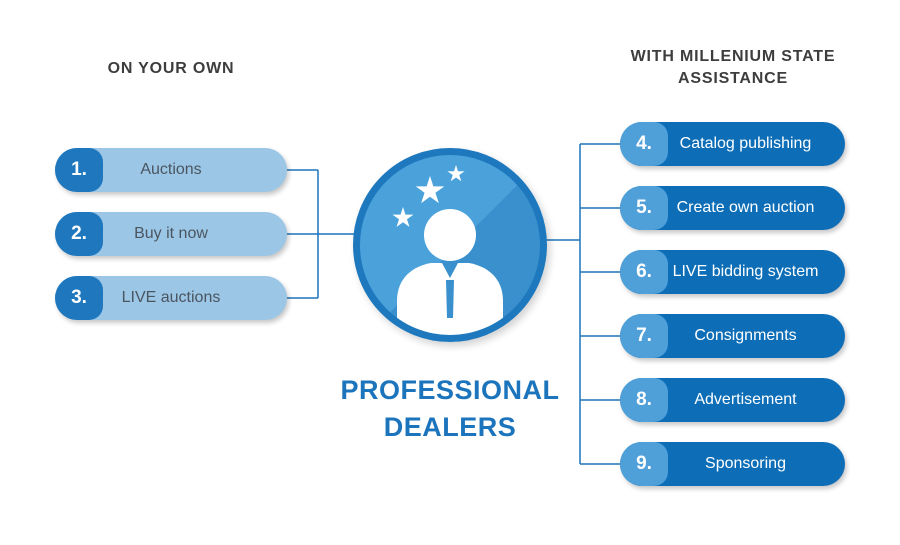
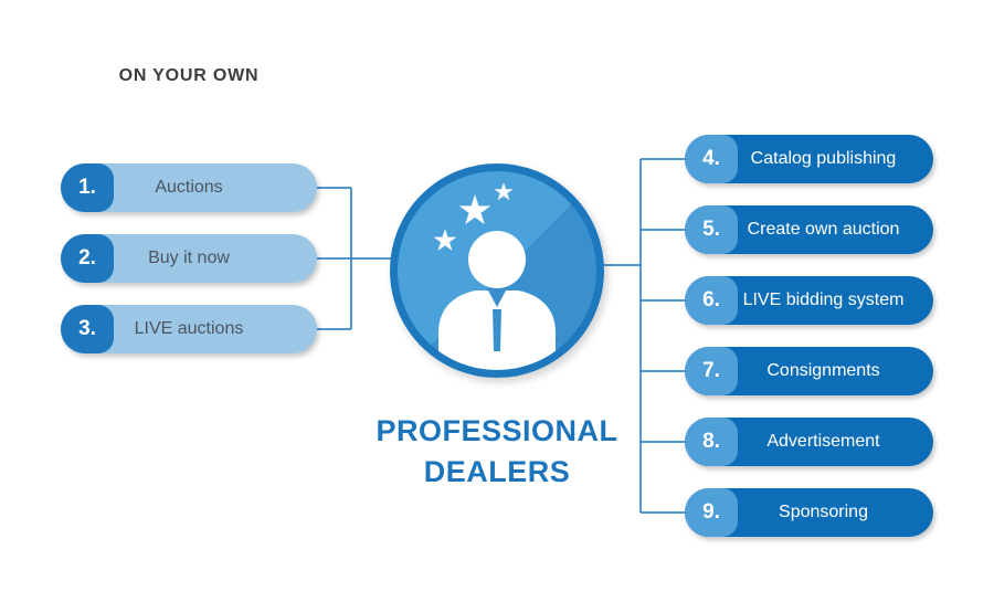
  ON YOUR OWN
- WITH MILLENIUM STATE
- ASSISTANCE
  Auctions
  1.
  Buy it now
  2.
  LIVE auctions
  3.
  Catalog publishing
  4.
  Create own auction
  5.
  LIVE bidding system
  6.
  Consignments
  7.
  Advertisement
  8.
  Sponsoring
  9.
  PROFESSIONAL
  DEALERS
